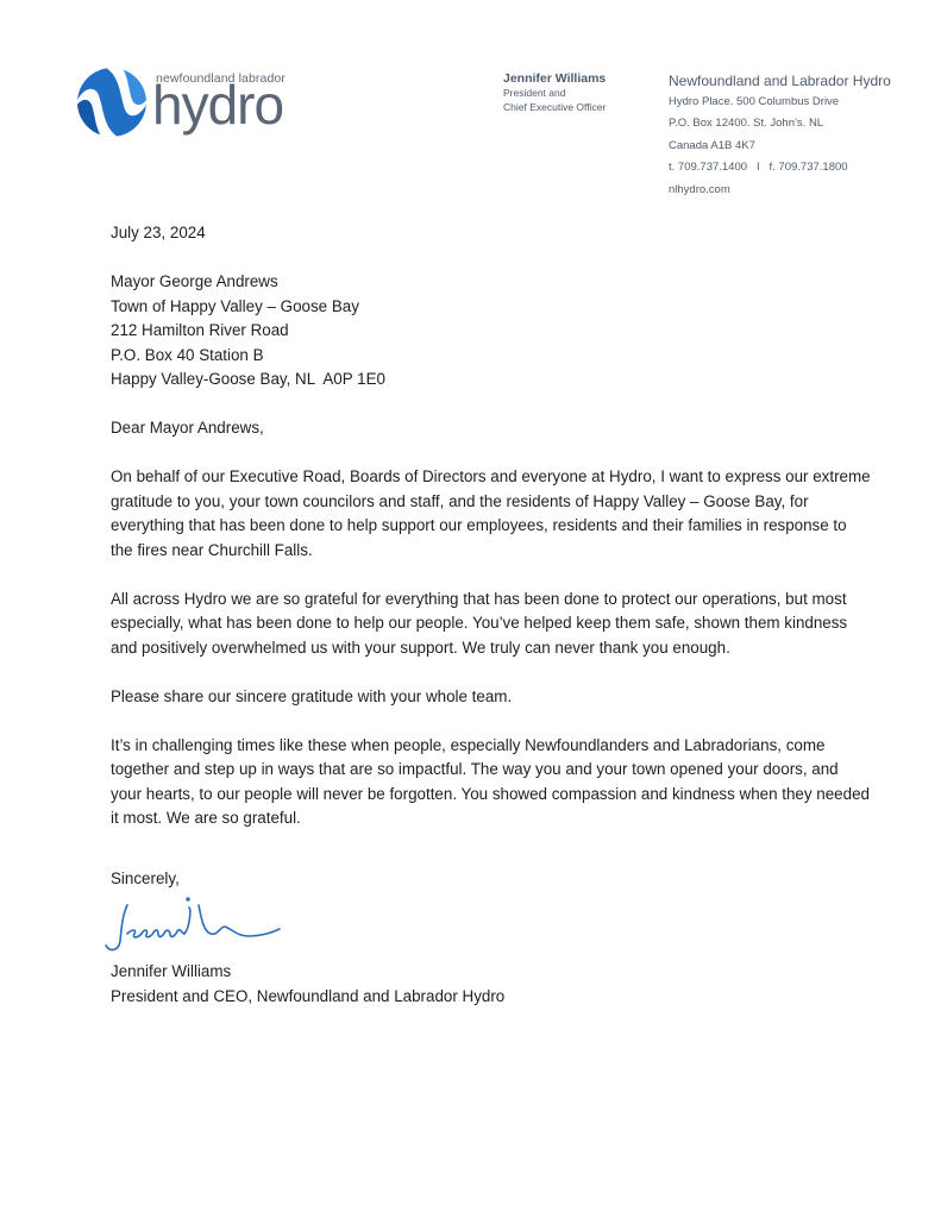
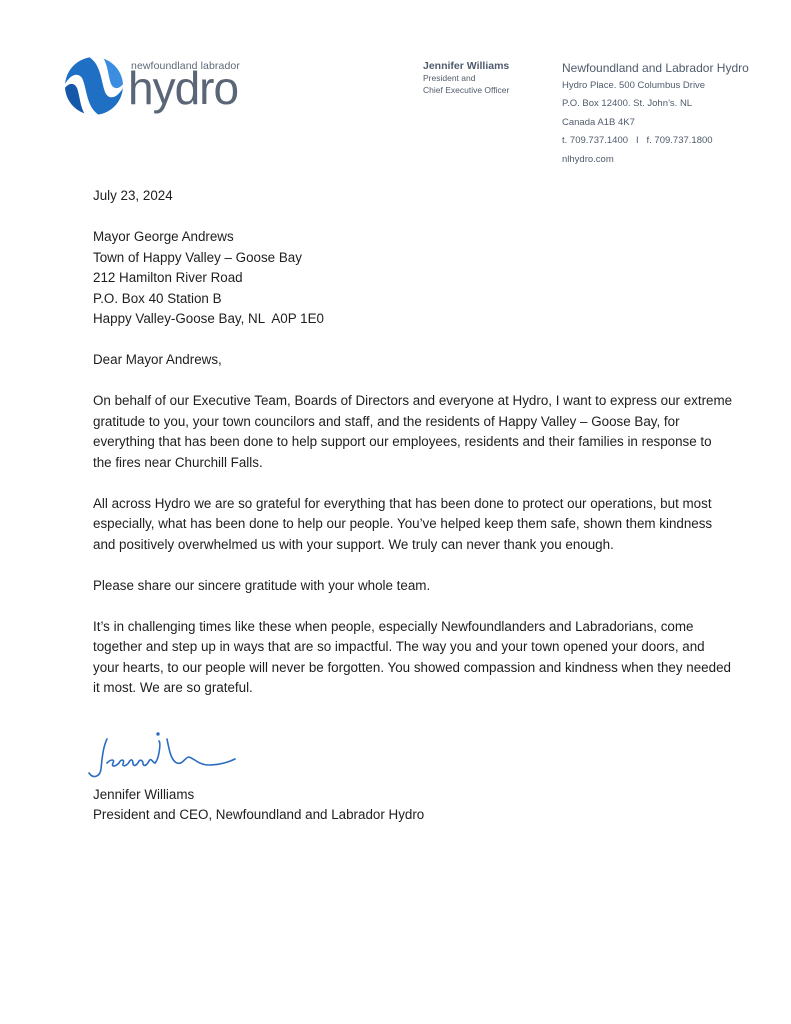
  newfoundland labrador
  hydro
  Jennifer Williams
  President and
  Chief Executive Officer
  Newfoundland and Labrador Hydro
  Hydro Place. 500 Columbus Drive
  P.O. Box 12400. St. John’s. NL
  Canada A1B 4K7
  t. 709.737.1400 I f. 709.737.1800
  nlhydro.com
  July 23, 2024
  Mayor George Andrews
  Town of Happy Valley – Goose Bay
  212 Hamilton River Road
  P.O. Box 40 Station B
  Happy Valley-Goose Bay, NL A0P 1E0
  Dear Mayor Andrews,
- On behalf of our Executive Road, Boards of Directors and everyone at Hydro, I want to express our extreme gratitude to you, your town councilors and staff, and the residents of Happy Valley – Goose Bay, for everything that has been done to help support our employees, residents and their families in response to the fires near Churchill Falls.
+ On behalf of our Executive Team, Boards of Directors and everyone at Hydro, I want to express our extreme gratitude to you, your town councilors and staff, and the residents of Happy Valley – Goose Bay, for everything that has been done to help support our employees, residents and their families in response to the fires near Churchill Falls.
  All across Hydro we are so grateful for everything that has been done to protect our operations, but most especially, what has been done to help our people. You’ve helped keep them safe, shown them kindness and positively overwhelmed us with your support. We truly can never thank you enough.
  Please share our sincere gratitude with your whole team.
  It’s in challenging times like these when people, especially Newfoundlanders and Labradorians, come together and step up in ways that are so impactful. The way you and your town opened your doors, and your hearts, to our people will never be forgotten. You showed compassion and kindness when they needed it most. We are so grateful.
- Sincerely,
  Jennifer Williams
  President and CEO, Newfoundland and Labrador Hydro
